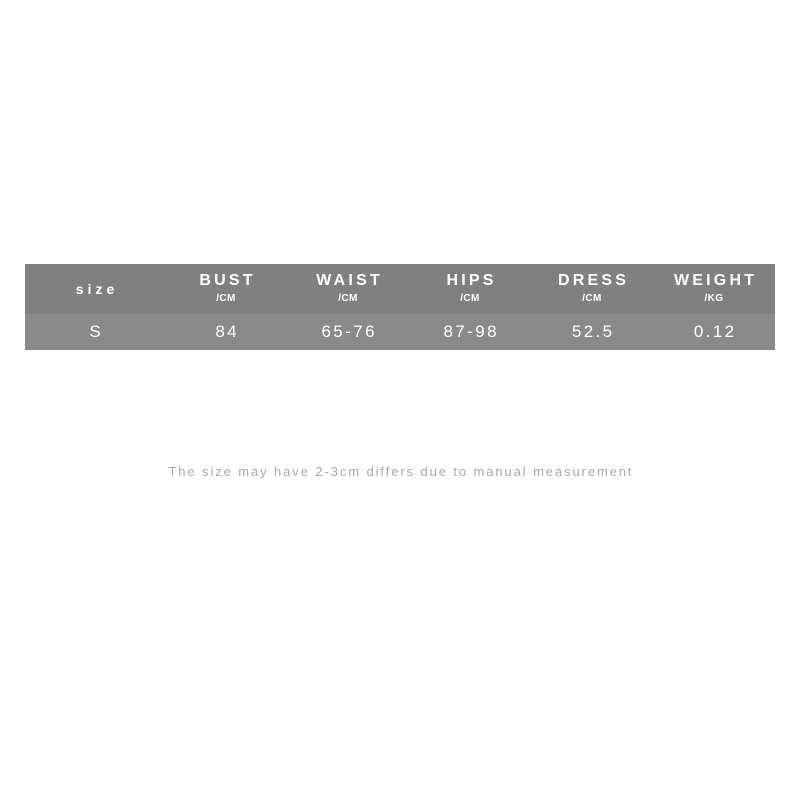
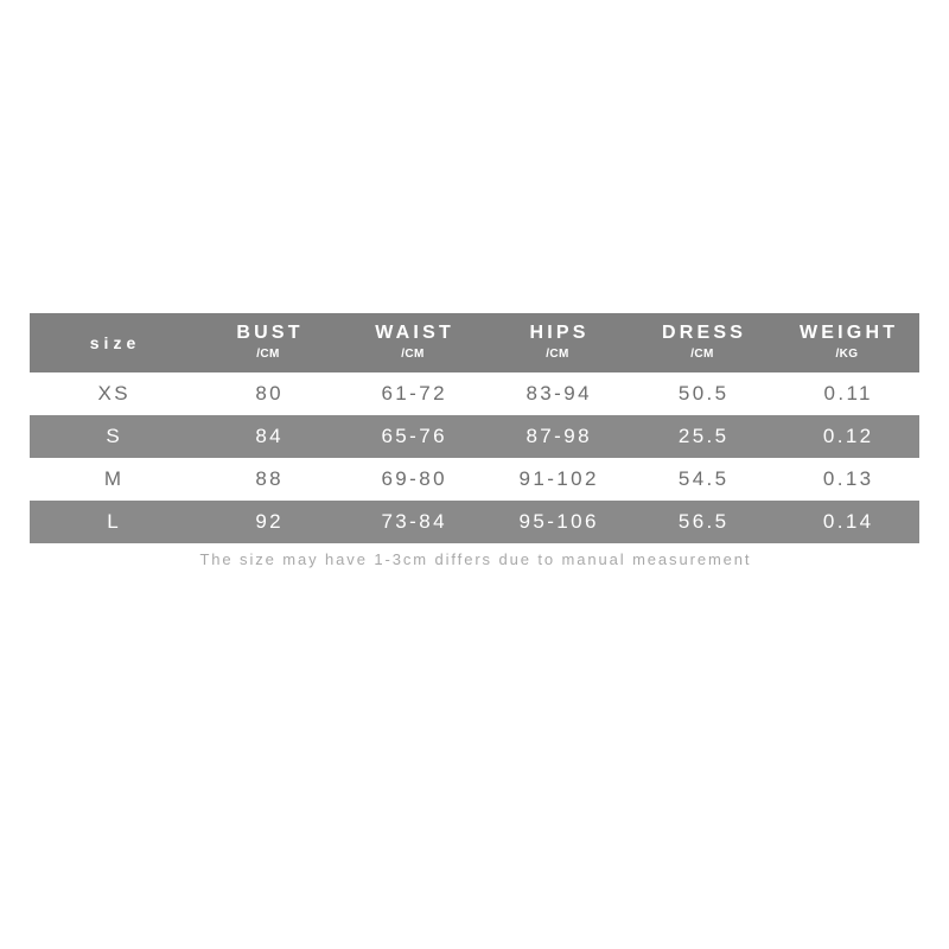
  size	BUST /CM	WAIST /CM	HIPS /CM	DRESS /CM	WEIGHT /KG
+ XS	80	61-72	83-94	50.5	0.11
- S	84	65-76	87-98	52.5	0.12
+ S	84	65-76	87-98	25.5	0.12
+ M	88	69-80	91-102	54.5	0.13
+ L	92	73-84	95-106	56.5	0.14
- The size may have 2-3cm differs due to manual measurement
+ The size may have 1-3cm differs due to manual measurement
